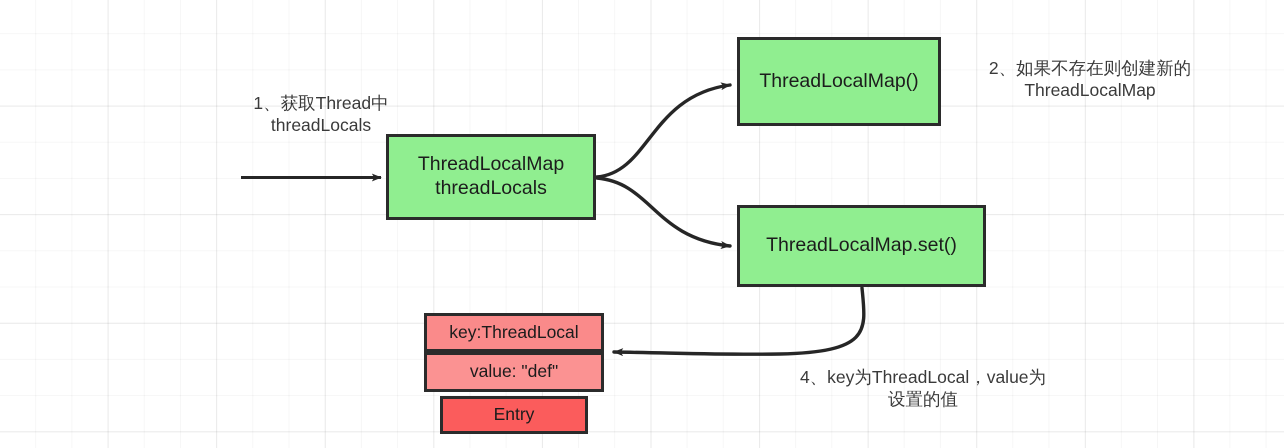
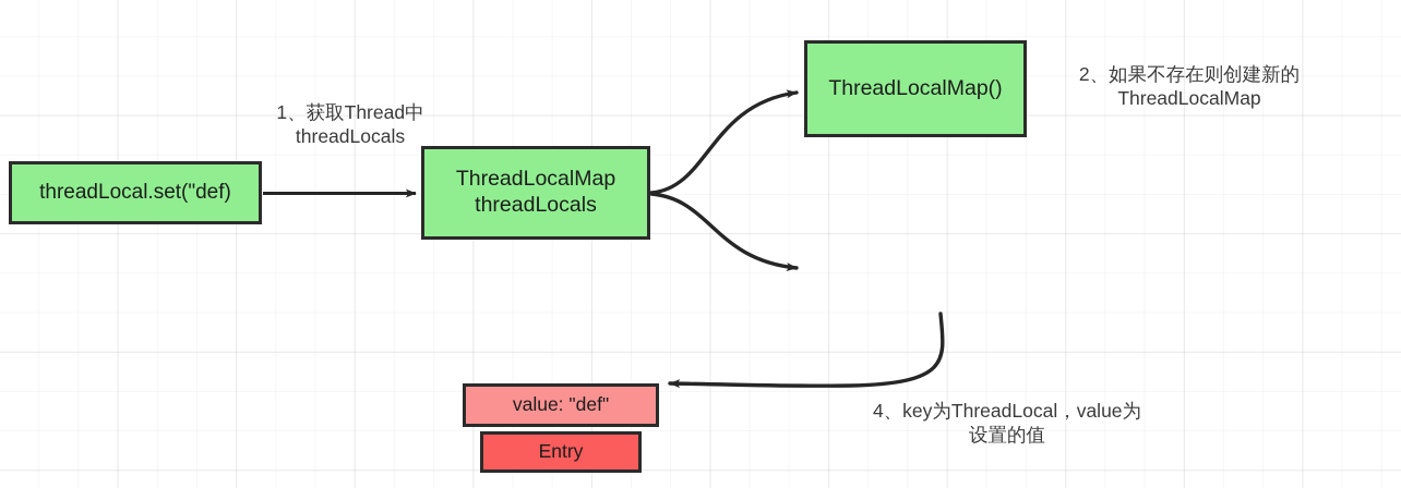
+ threadLocal.set("def)
  ThreadLocalMap
  threadLocals
  ThreadLocalMap()
- ThreadLocalMap.set()
- key:ThreadLocal
  value: "def"
  Entry
  1、获取Thread中
  threadLocals
  2、如果不存在则创建新的
  ThreadLocalMap
  4、key为ThreadLocal，value为
  设置的值
